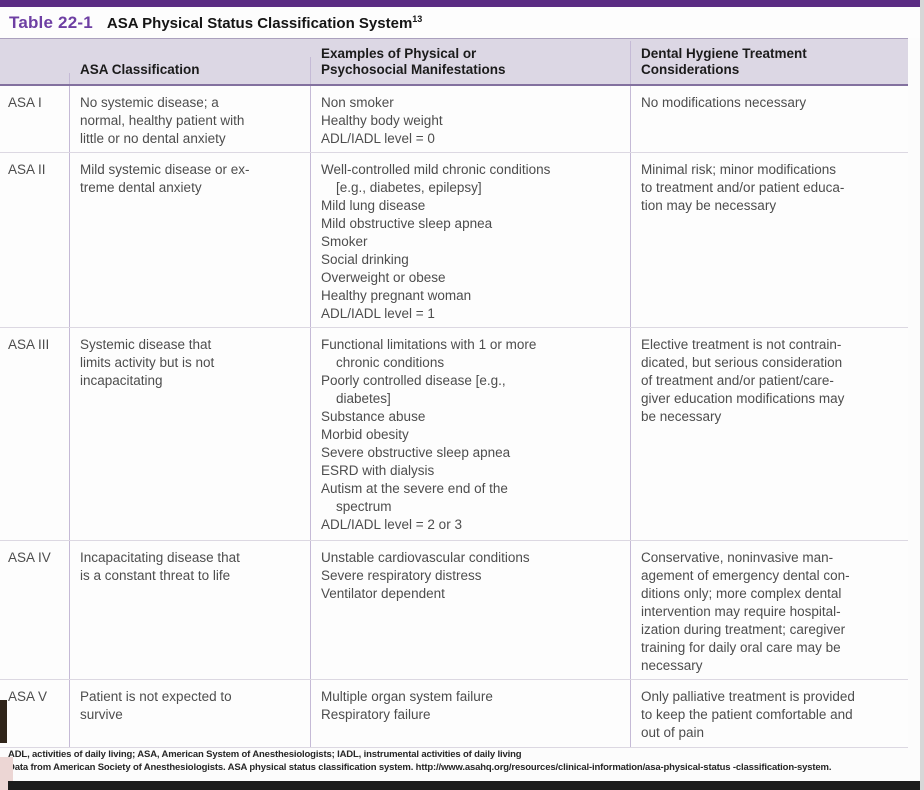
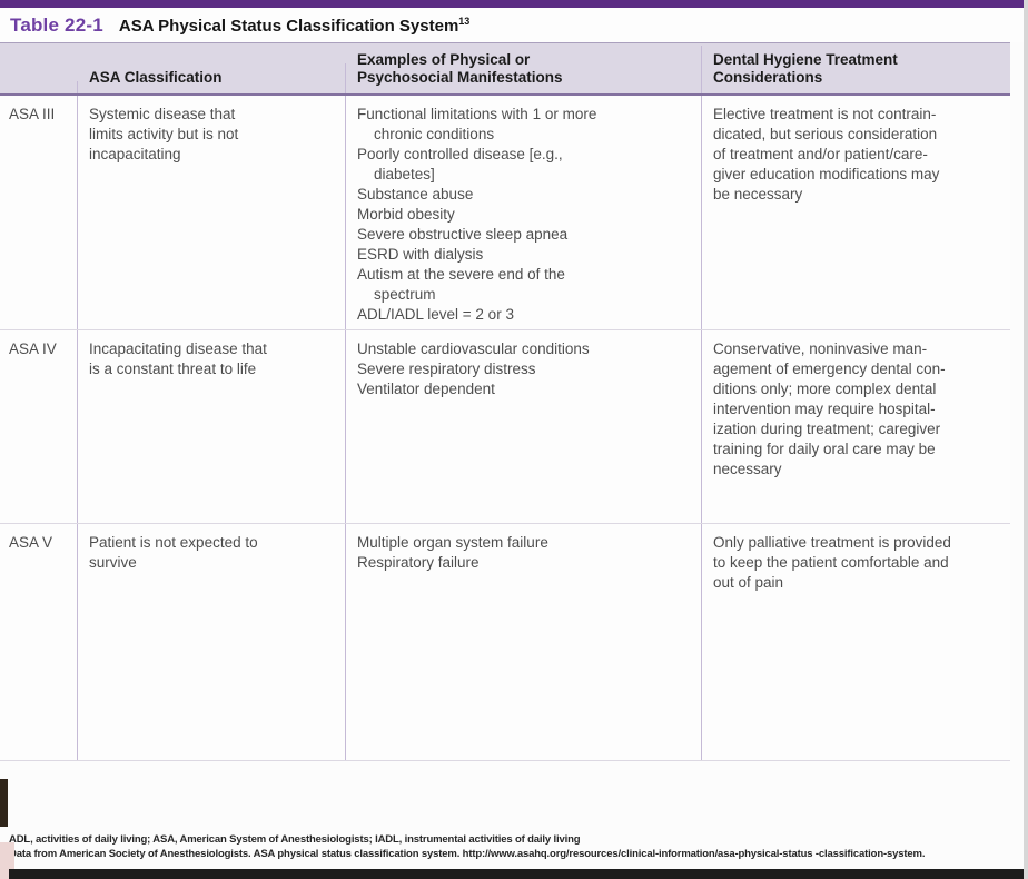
  Table 22-1
  ASA Physical Status Classification System13
  ASA Classification
  Examples of Physical or
  Psychosocial Manifestations
  Dental Hygiene Treatment
  Considerations
- ASA I
- No systemic disease; a
- normal, healthy patient with
- little or no dental anxiety
- Non smoker
- Healthy body weight
- ADL/IADL level = 0
- No modifications necessary
- ASA II
- Mild systemic disease or ex-
- treme dental anxiety
- Well-controlled mild chronic conditions
- [e.g., diabetes, epilepsy]
- Mild lung disease
- Mild obstructive sleep apnea
- Smoker
- Social drinking
- Overweight or obese
- Healthy pregnant woman
- ADL/IADL level = 1
- Minimal risk; minor modifications
- to treatment and/or patient educa-
- tion may be necessary
  ASA III
  Systemic disease that
  limits activity but is not
  incapacitating
  Functional limitations with 1 or more
  chronic conditions
  Poorly controlled disease [e.g.,
  diabetes]
  Substance abuse
  Morbid obesity
  Severe obstructive sleep apnea
  ESRD with dialysis
  Autism at the severe end of the
  spectrum
  ADL/IADL level = 2 or 3
  Elective treatment is not contrain-
  dicated, but serious consideration
  of treatment and/or patient/care-
  giver education modifications may
  be necessary
  ASA IV
  Incapacitating disease that
  is a constant threat to life
  Unstable cardiovascular conditions
  Severe respiratory distress
  Ventilator dependent
  Conservative, noninvasive man-
  agement of emergency dental con-
  ditions only; more complex dental
  intervention may require hospital-
  ization during treatment; caregiver
  training for daily oral care may be
  necessary
  ASA V
  Patient is not expected to
  survive
  Multiple organ system failure
  Respiratory failure
  Only palliative treatment is provided
  to keep the patient comfortable and
  out of pain
  ADL, activities of daily living; ASA, American System of Anesthesiologists; IADL, instrumental activities of daily living
  ata from American Society of Anesthesiologists. ASA physical status classification system. http://www.asahq.org/resources/clinical-information/asa-physical-status -classification-system.
